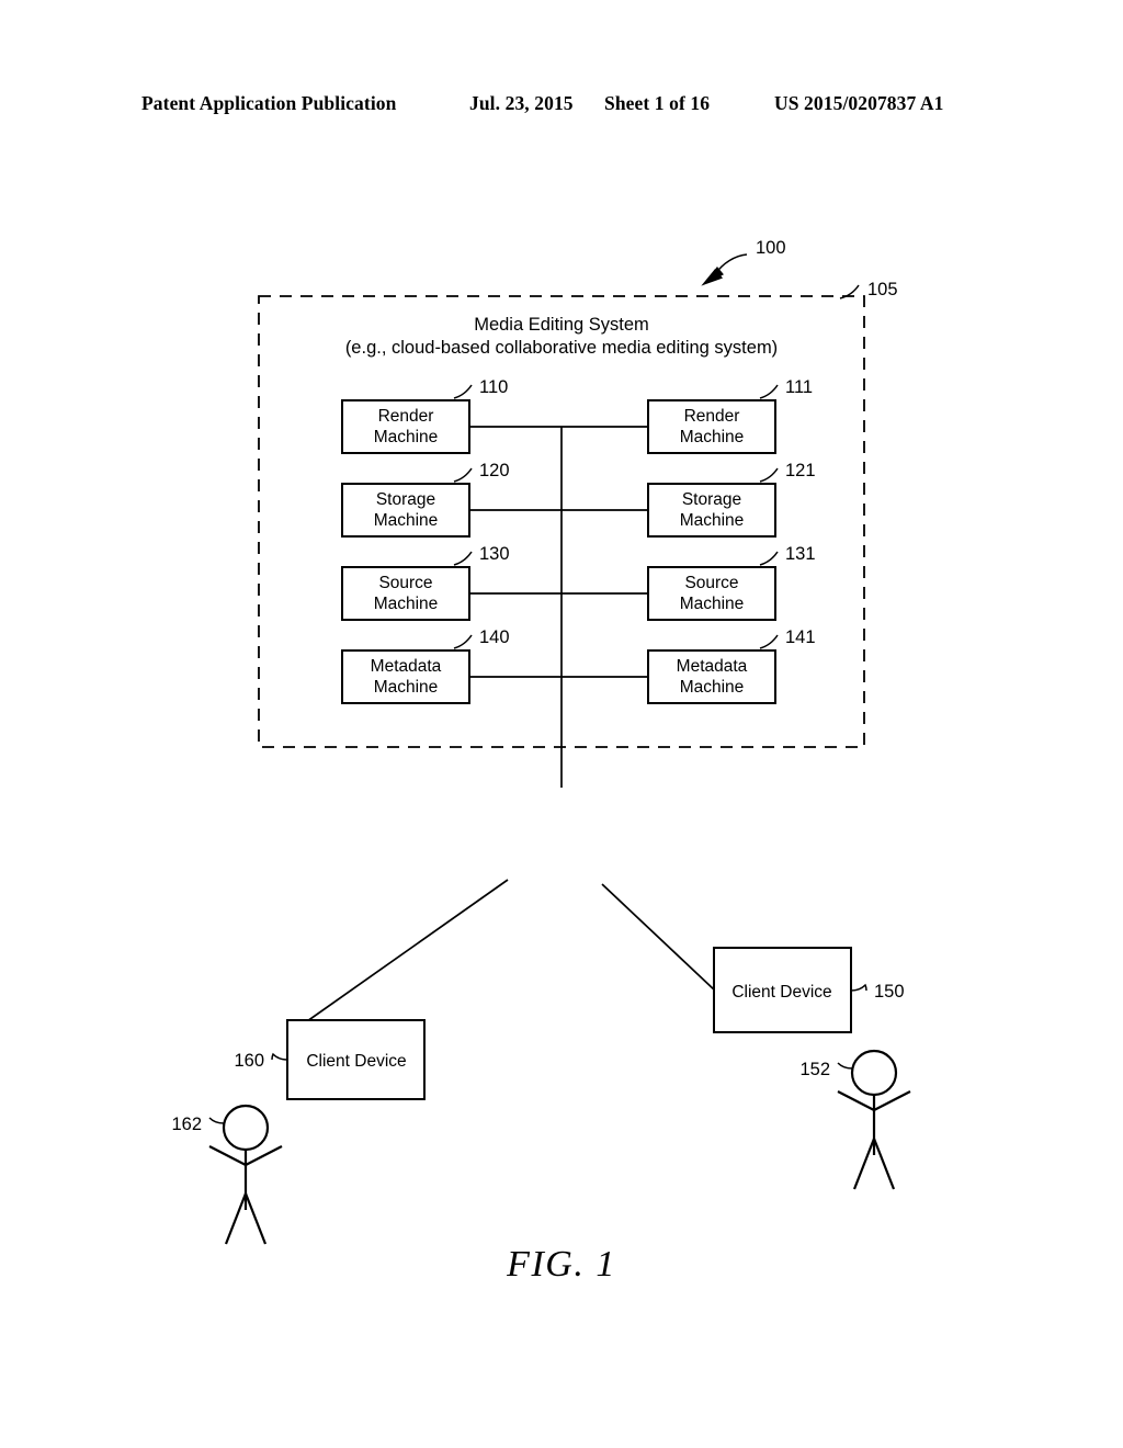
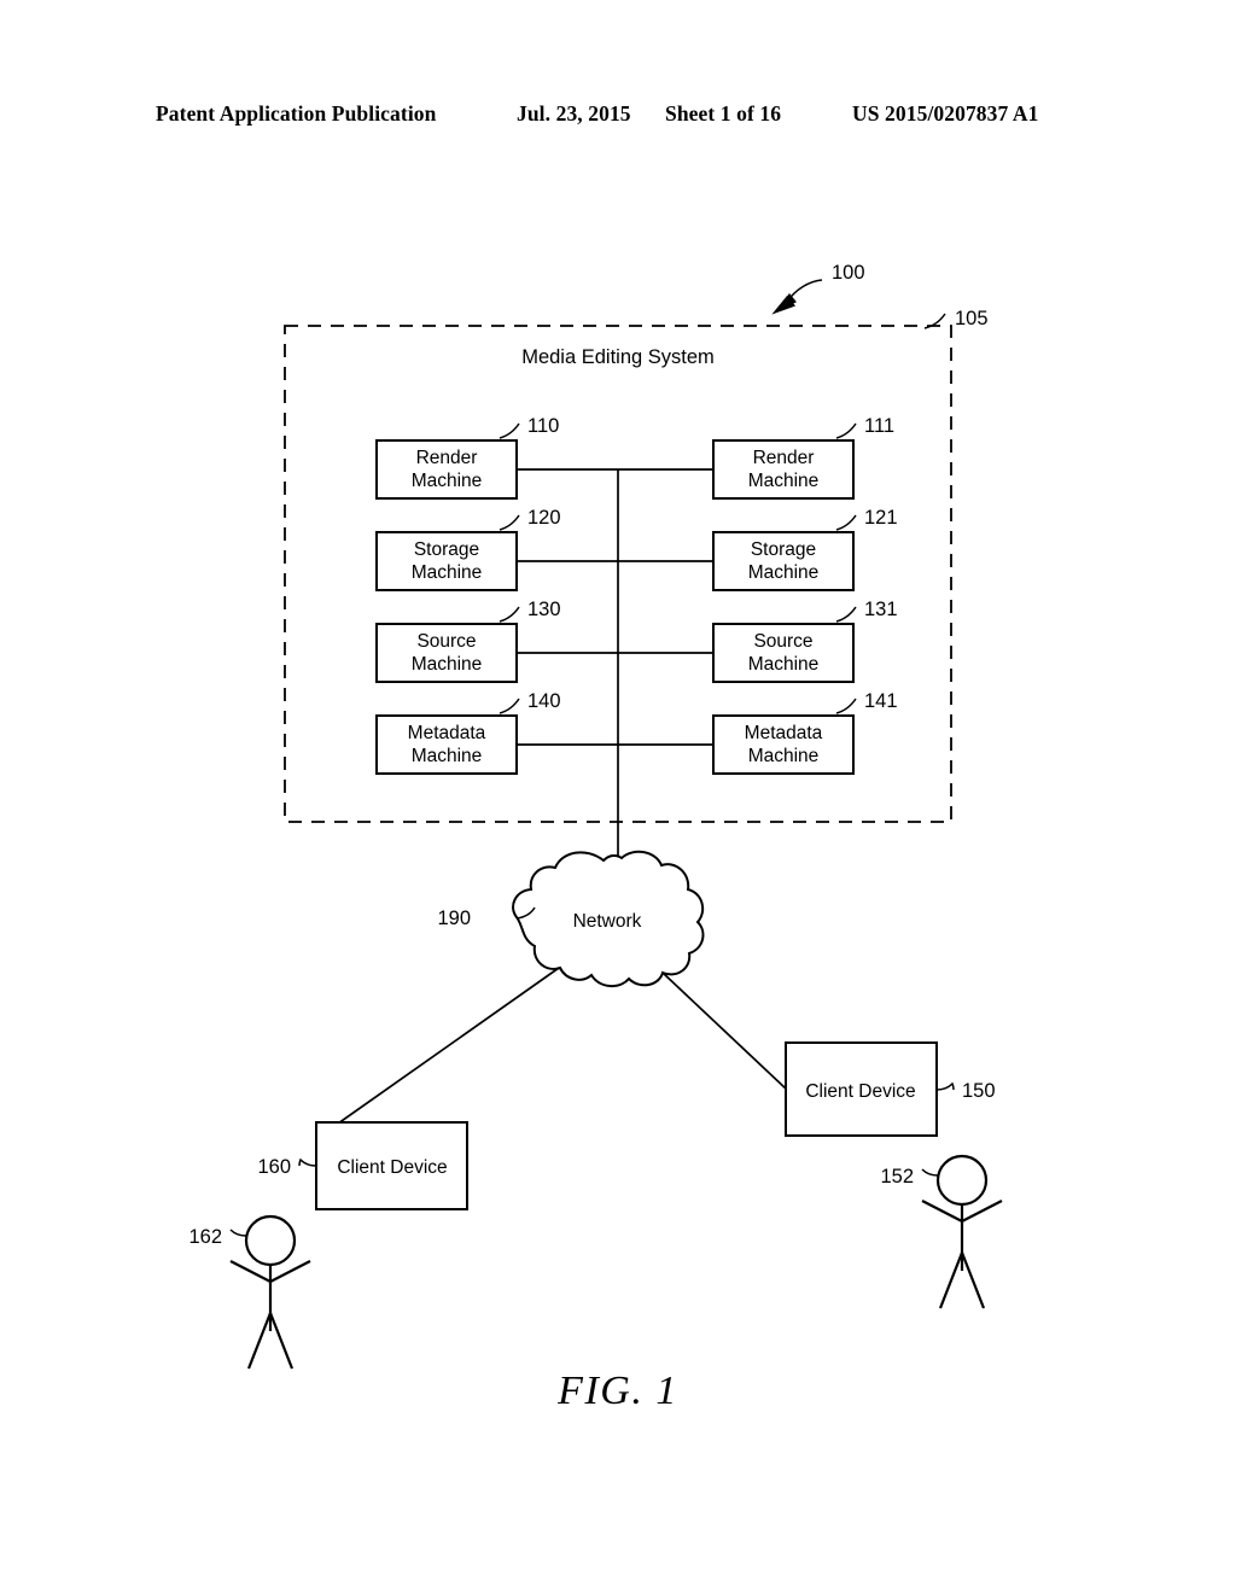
  Patent Application Publication
  Jul. 23, 2015
  Sheet 1 of 16
  US 2015/0207837 A1
  100
  105
  Media Editing System
- (e.g., cloud-based collaborative media editing system)
  Render
  Machine
  110
  Render
  Machine
  111
  Storage
  Machine
  120
  Storage
  Machine
  121
  Source
  Machine
  130
  Source
  Machine
  131
  Metadata
  Machine
  140
  Metadata
  Machine
  141
+ Network
+ 190
  Client Device
  150
  Client Device
  160
  152
  162
  FIG. 1
